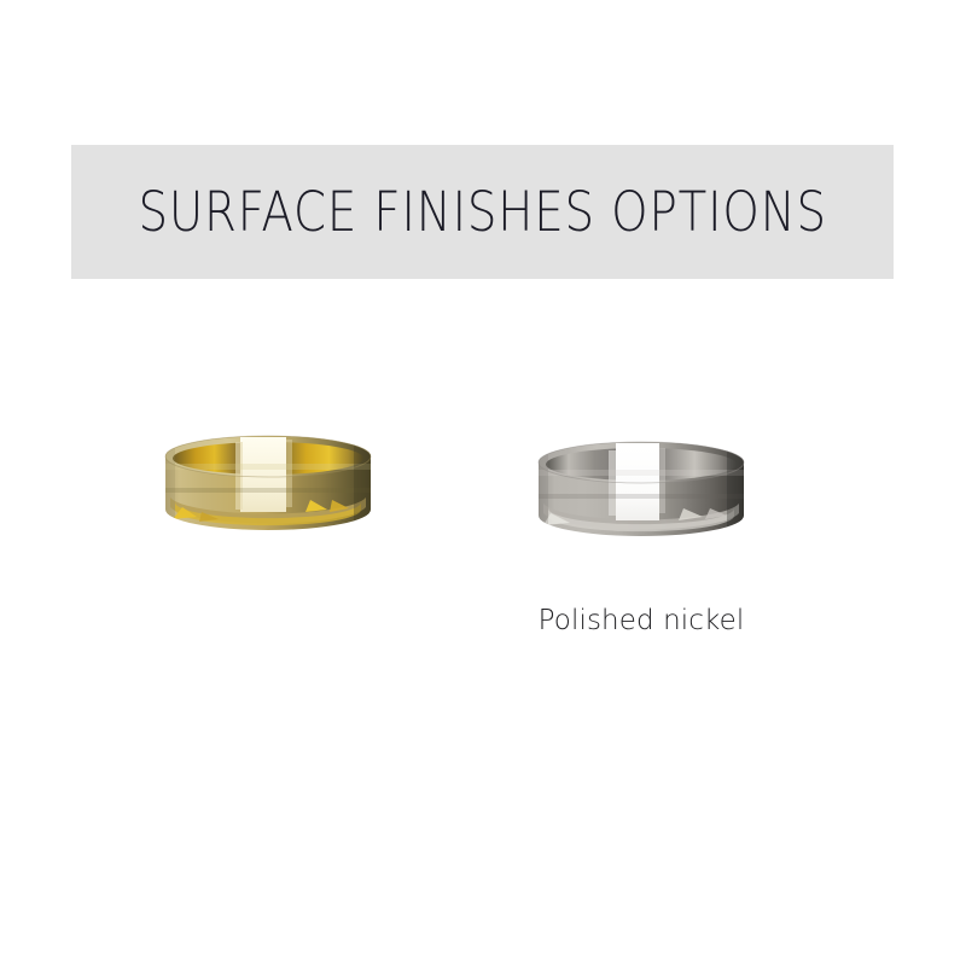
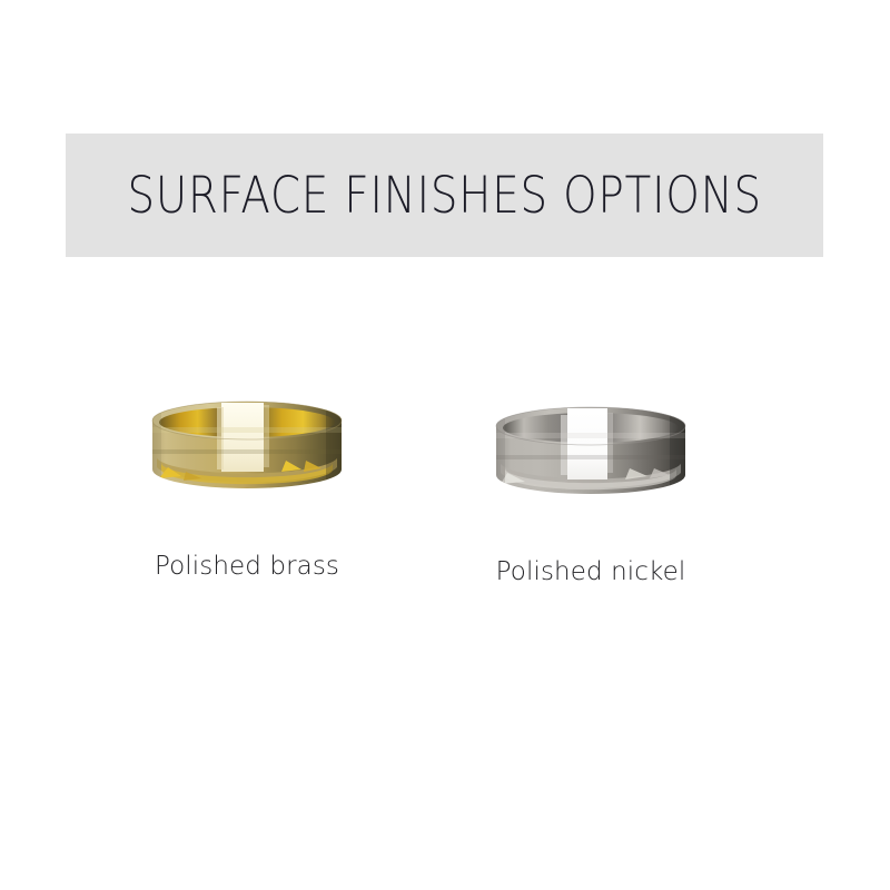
  SURFACE FINISHES OPTIONS
+ Polished brass
  Polished nickel
